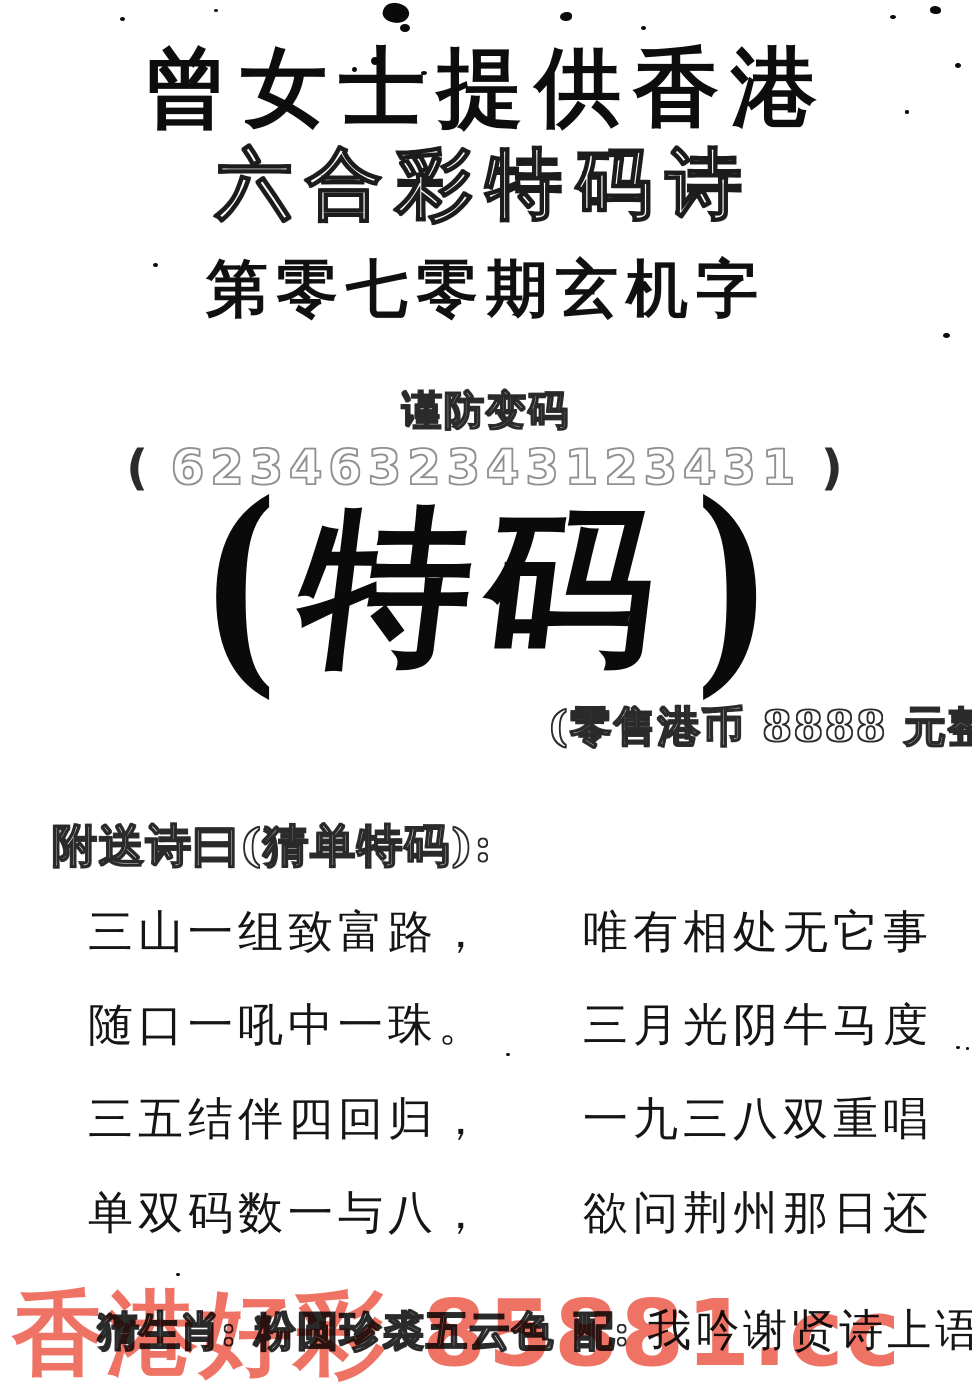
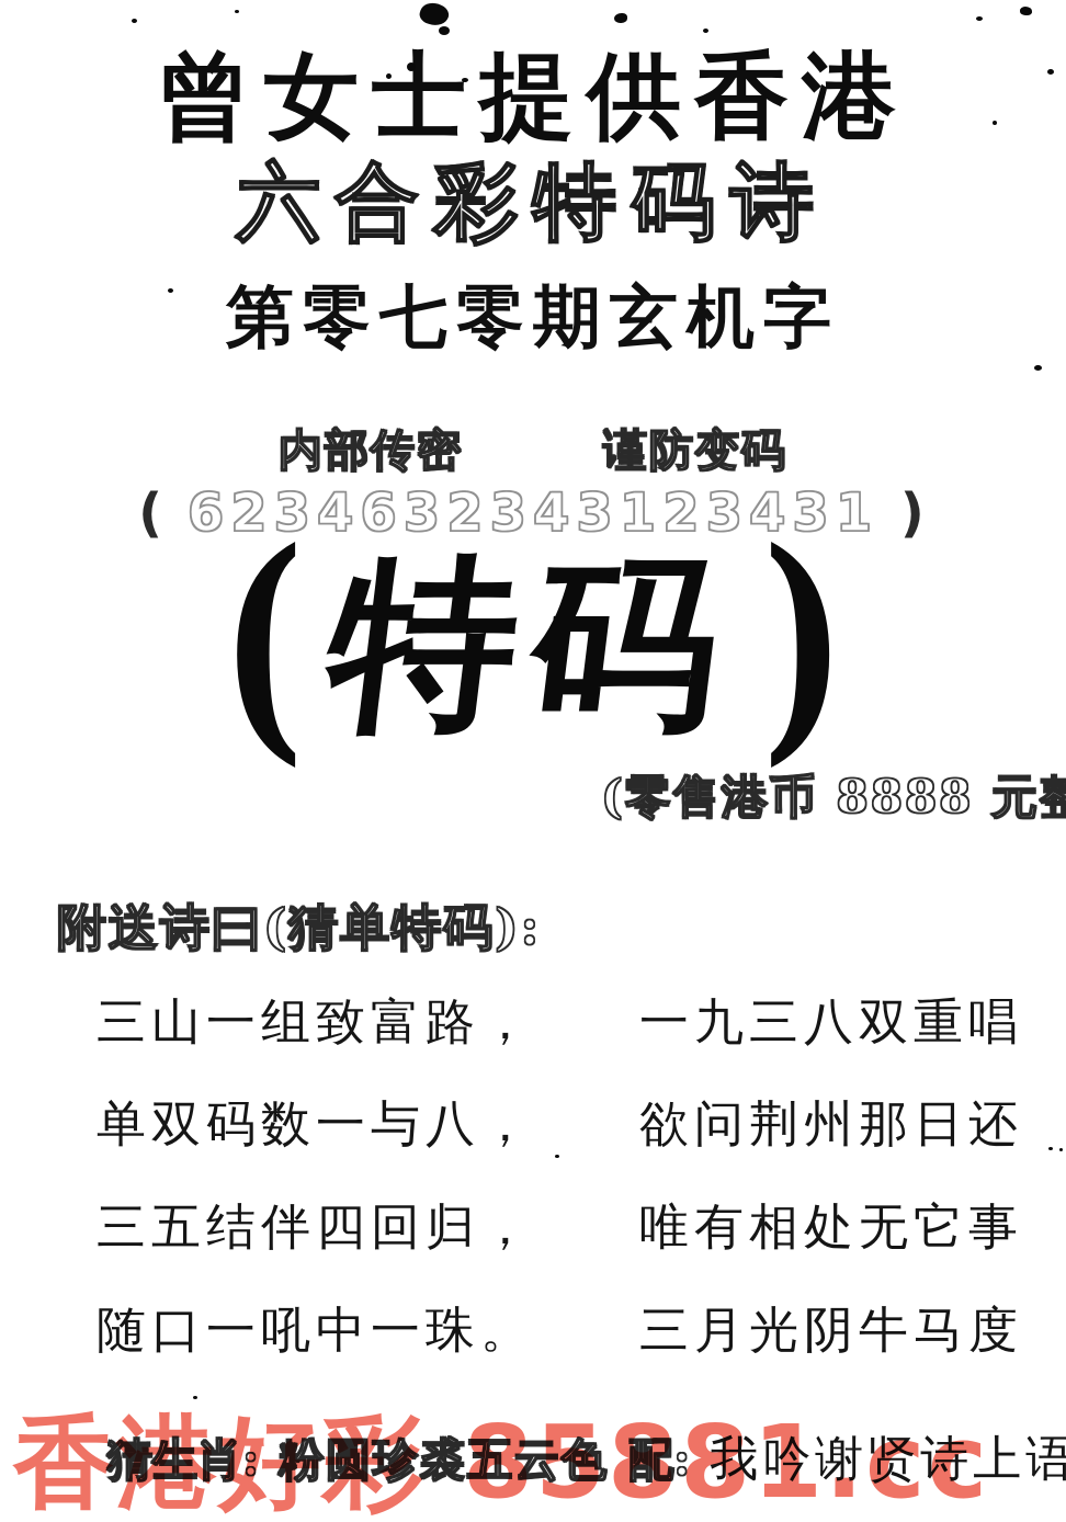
  曾女士提供香港
  六合彩特码诗
  第零七零期玄机字
+ 内部传密
  谨防变码
  ( 6234632343123431 )
  (
  )
  (零售港币 8888 元整
  附送诗曰(猜单特码):
  三山一组致富路，
- 随口一吼中一珠。
+ 单双码数一与八，
  三五结伴四回归，
- 单双码数一与八，
+ 随口一吼中一珠。
- 唯有相处无它事
+ 一九三八双重唱
- 三月光阴牛马度
+ 欲问荆州那日还
- 一九三八双重唱
+ 唯有相处无它事
- 欲问荆州那日还
+ 三月光阴牛马度
  猜生肖:
  粉圆珍裘五云色
  配:
  我吟谢贤诗上语
  香港好彩 85881.cc
